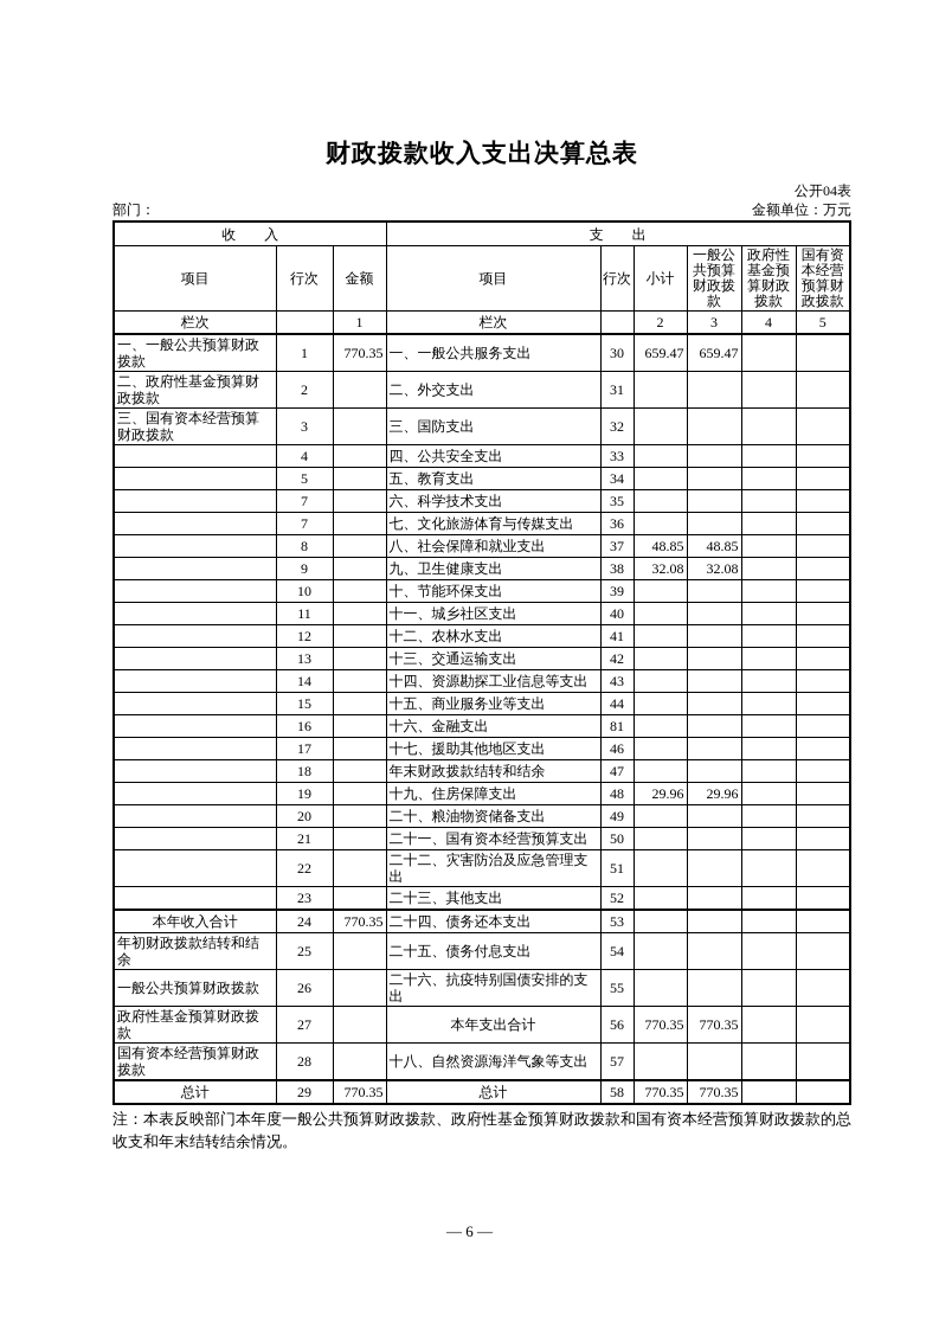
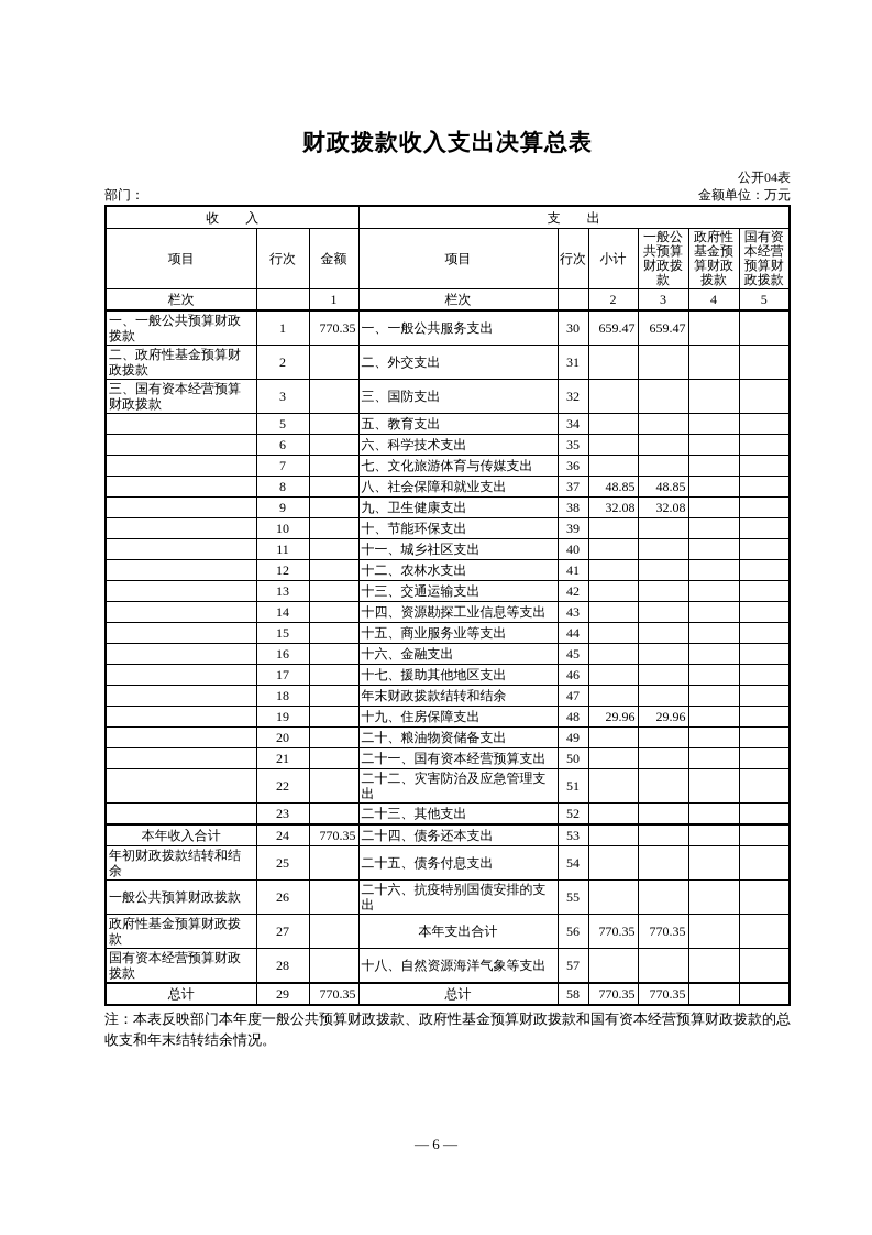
  财政拨款收入支出决算总表
  公开04表
  部门：
  金额单位：万元
  收 入	支 出
  项目	行次	金额	项目	行次	小计	一般公共预算财政拨款	政府性基金预算财政拨款	国有资本经营预算财政拨款
  栏次		1	栏次		2	3	4	5
  一、一般公共预算财政拨款	1	770.35	一、一般公共服务支出	30	659.47	659.47
  二、政府性基金预算财政拨款	2		二、外交支出	31
  三、国有资本经营预算财政拨款	3		三、国防支出	32
- 	4		四、公共安全支出	33
  	5		五、教育支出	34
- 	7		六、科学技术支出	35
+ 	6		六、科学技术支出	35
  	7		七、文化旅游体育与传媒支出	36
  	8		八、社会保障和就业支出	37	48.85	48.85
  	9		九、卫生健康支出	38	32.08	32.08
  	10		十、节能环保支出	39
  	11		十一、城乡社区支出	40
  	12		十二、农林水支出	41
  	13		十三、交通运输支出	42
  	14		十四、资源勘探工业信息等支出	43
  	15		十五、商业服务业等支出	44
- 	16		十六、金融支出	81
+ 	16		十六、金融支出	45
  	17		十七、援助其他地区支出	46
  	18		年末财政拨款结转和结余	47
  	19		十九、住房保障支出	48	29.96	29.96
  	20		二十、粮油物资储备支出	49
  	21		二十一、国有资本经营预算支出	50
  	22		二十二、灾害防治及应急管理支出	51
  	23		二十三、其他支出	52
  本年收入合计	24	770.35	二十四、债务还本支出	53
  年初财政拨款结转和结余	25		二十五、债务付息支出	54
  一般公共预算财政拨款	26		二十六、抗疫特别国债安排的支出	55
  政府性基金预算财政拨款	27		本年支出合计	56	770.35	770.35
  国有资本经营预算财政拨款	28		十八、自然资源海洋气象等支出	57
  总计	29	770.35	总计	58	770.35	770.35
  注：本表反映部门本年度一般公共预算财政拨款、政府性基金预算财政拨款和国有资本经营预算财政拨款的总收支和年末结转结余情况。
  — 6 —
